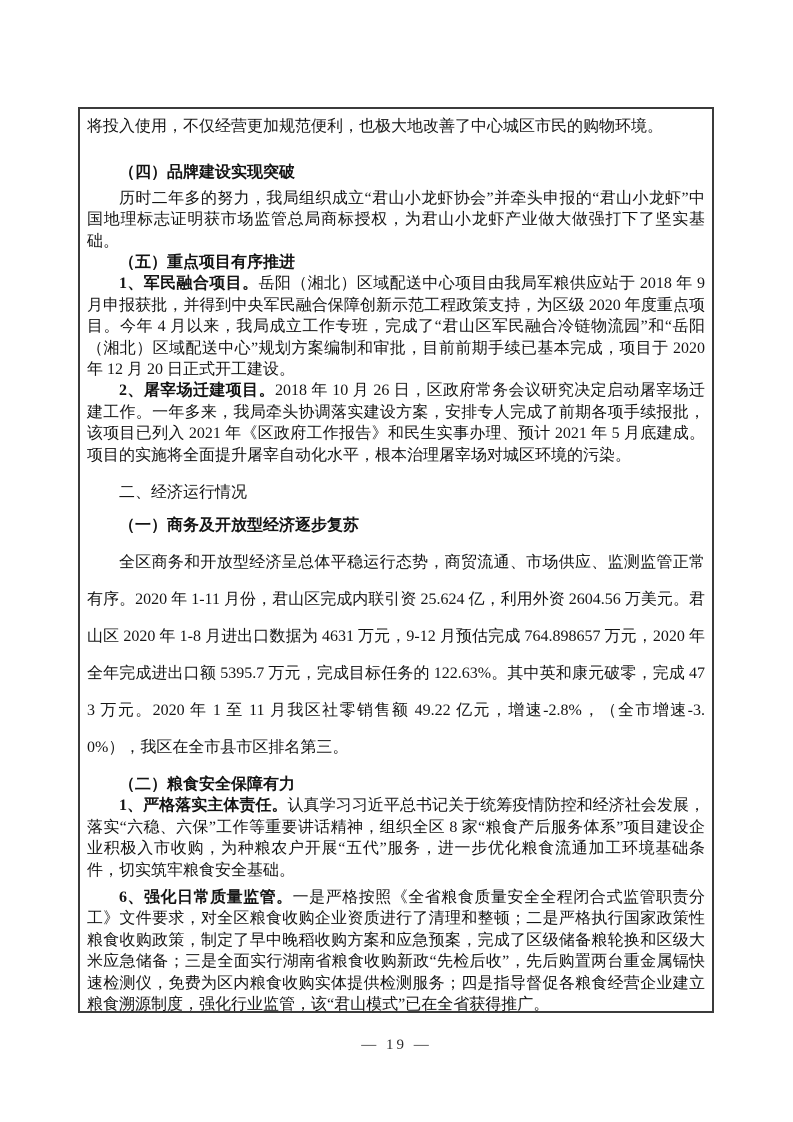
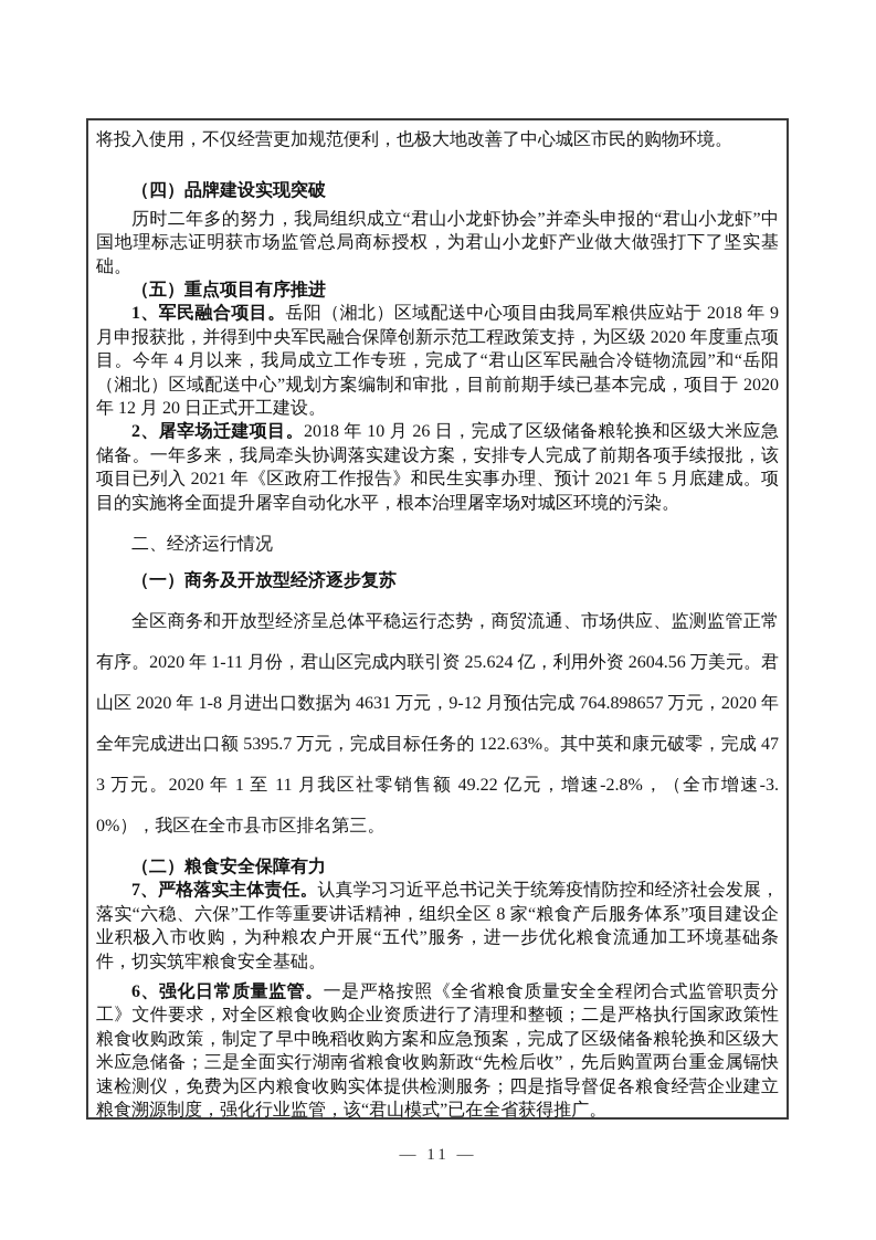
  将投入使用，不仅经营更加规范便利，也极大地改善了中心城区市民的购物环境。
  （四）品牌建设实现突破
  历时二年多的努力，我局组织成立“君山小龙虾协会”并牵头申报的“君山小龙虾”中国地理标志证明获市场监管总局商标授权，为君山小龙虾产业做大做强打下了坚实基础。
  （五）重点项目有序推进
  1、军民融合项目。岳阳（湘北）区域配送中心项目由我局军粮供应站于 2018 年 9 月申报获批，并得到中央军民融合保障创新示范工程政策支持，为区级 2020 年度重点项目。今年 4 月以来，我局成立工作专班，完成了“君山区军民融合冷链物流园”和“岳阳（湘北）区域配送中心”规划方案编制和审批，目前前期手续已基本完成，项目于 2020 年 12 月 20 日正式开工建设。
- 2、屠宰场迁建项目。2018 年 10 月 26 日，区政府常务会议研究决定启动屠宰场迁建工作。一年多来，我局牵头协调落实建设方案，安排专人完成了前期各项手续报批，该项目已列入 2021 年《区政府工作报告》和民生实事办理、预计 2021 年 5 月底建成。项目的实施将全面提升屠宰自动化水平，根本治理屠宰场对城区环境的污染。
+ 2、屠宰场迁建项目。2018 年 10 月 26 日，完成了区级储备粮轮换和区级大米应急储备。一年多来，我局牵头协调落实建设方案，安排专人完成了前期各项手续报批，该项目已列入 2021 年《区政府工作报告》和民生实事办理、预计 2021 年 5 月底建成。项目的实施将全面提升屠宰自动化水平，根本治理屠宰场对城区环境的污染。
  二、经济运行情况
  （一）商务及开放型经济逐步复苏
  全区商务和开放型经济呈总体平稳运行态势，商贸流通、市场供应、监测监管正常有序。2020 年 1-11 月份，君山区完成内联引资 25.624 亿，利用外资 2604.56 万美元。君山区 2020 年 1-8 月进出口数据为 4631 万元，9-12 月预估完成 764.898657 万元，2020 年全年完成进出口额 5395.7 万元，完成目标任务的 122.63%。其中英和康元破零，完成 473 万元。2020 年 1 至 11 月我区社零销售额 49.22 亿元，增速-2.8%，（全市增速-3.0%），我区在全市县市区排名第三。
  （二）粮食安全保障有力
- 1、严格落实主体责任。认真学习习近平总书记关于统筹疫情防控和经济社会发展，落实“六稳、六保”工作等重要讲话精神，组织全区 8 家“粮食产后服务体系”项目建设企业积极入市收购，为种粮农户开展“五代”服务，进一步优化粮食流通加工环境基础条件，切实筑牢粮食安全基础。
+ 7、严格落实主体责任。认真学习习近平总书记关于统筹疫情防控和经济社会发展，落实“六稳、六保”工作等重要讲话精神，组织全区 8 家“粮食产后服务体系”项目建设企业积极入市收购，为种粮农户开展“五代”服务，进一步优化粮食流通加工环境基础条件，切实筑牢粮食安全基础。
  6、强化日常质量监管。一是严格按照《全省粮食质量安全全程闭合式监管职责分工》文件要求，对全区粮食收购企业资质进行了清理和整顿；二是严格执行国家政策性粮食收购政策，制定了早中晚稻收购方案和应急预案，完成了区级储备粮轮换和区级大米应急储备；三是全面实行湖南省粮食收购新政“先检后收”，先后购置两台重金属镉快速检测仪，免费为区内粮食收购实体提供检测服务；四是指导督促各粮食经营企业建立粮食溯源制度，强化行业监管，该“君山模式”已在全省获得推广。
- — 19 —
+ — 11 —
